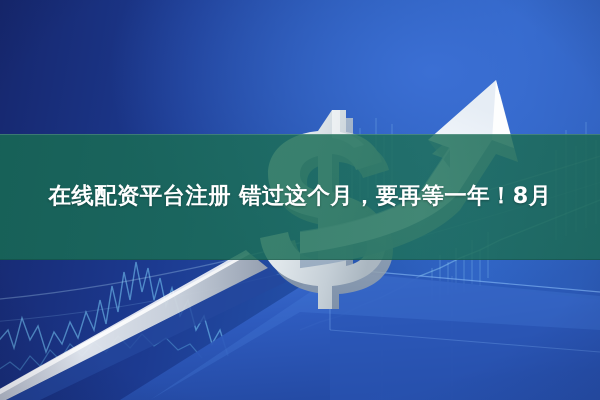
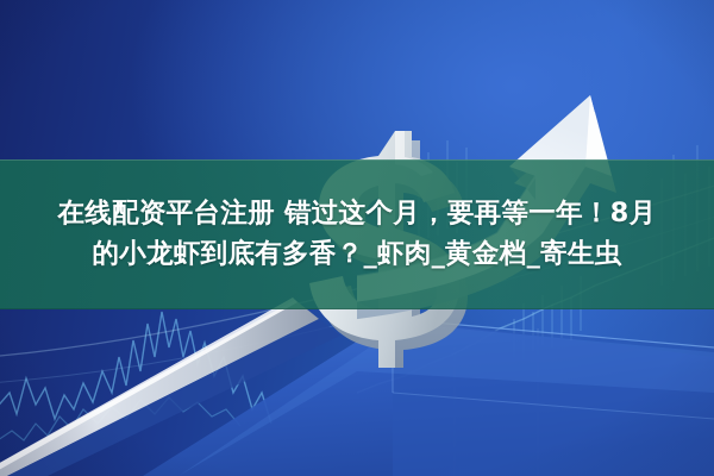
  在线配资平台注册 错过这个月，要再等一年！8月
+ 的小龙虾到底有多香？_虾肉_黄金档_寄生虫
